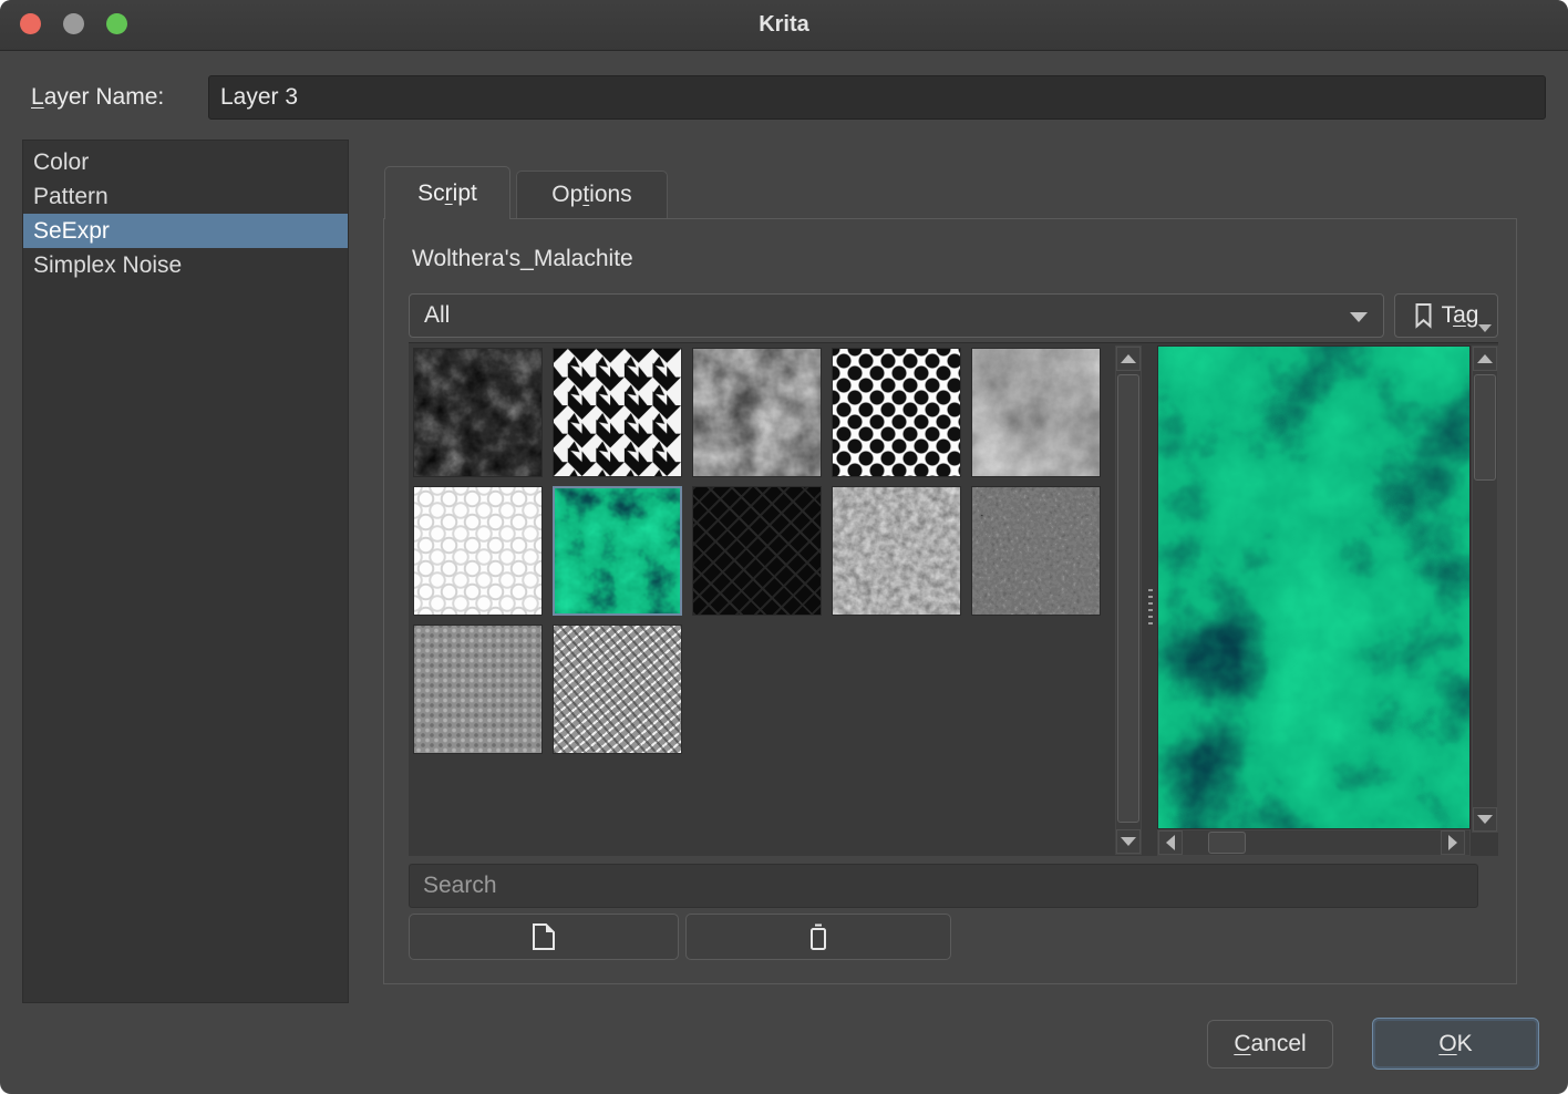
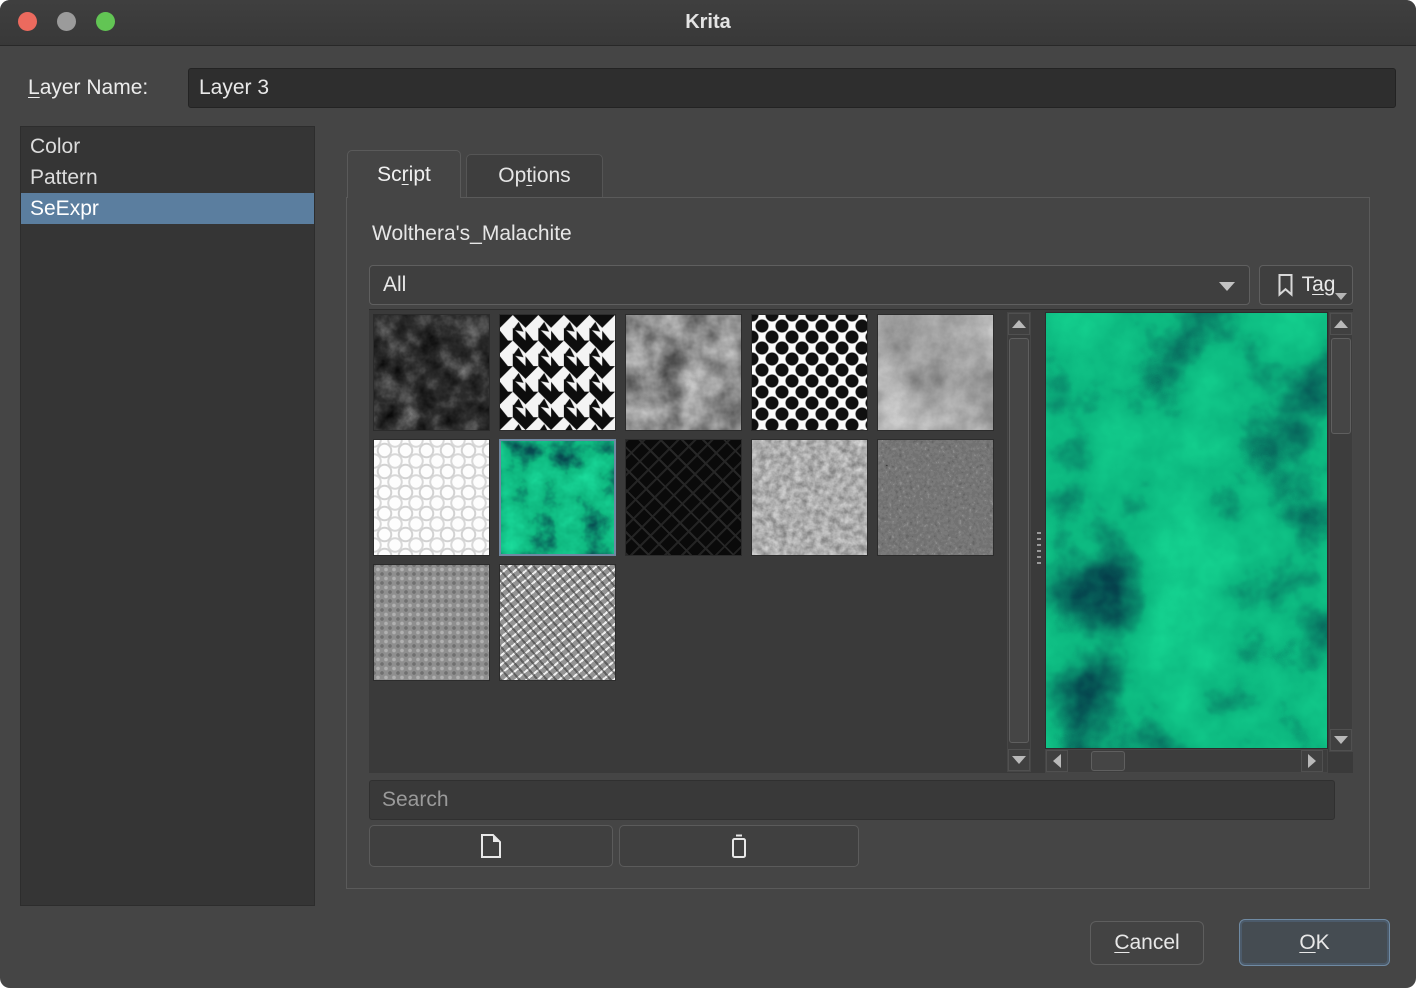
  Krita
  Layer Name:
  Layer 3
  Color
  Pattern
  SeExpr
- Simplex Noise
  Script
  Options
  Wolthera's_Malachite
  All
  Tag
  Search
  Cancel
  OK
